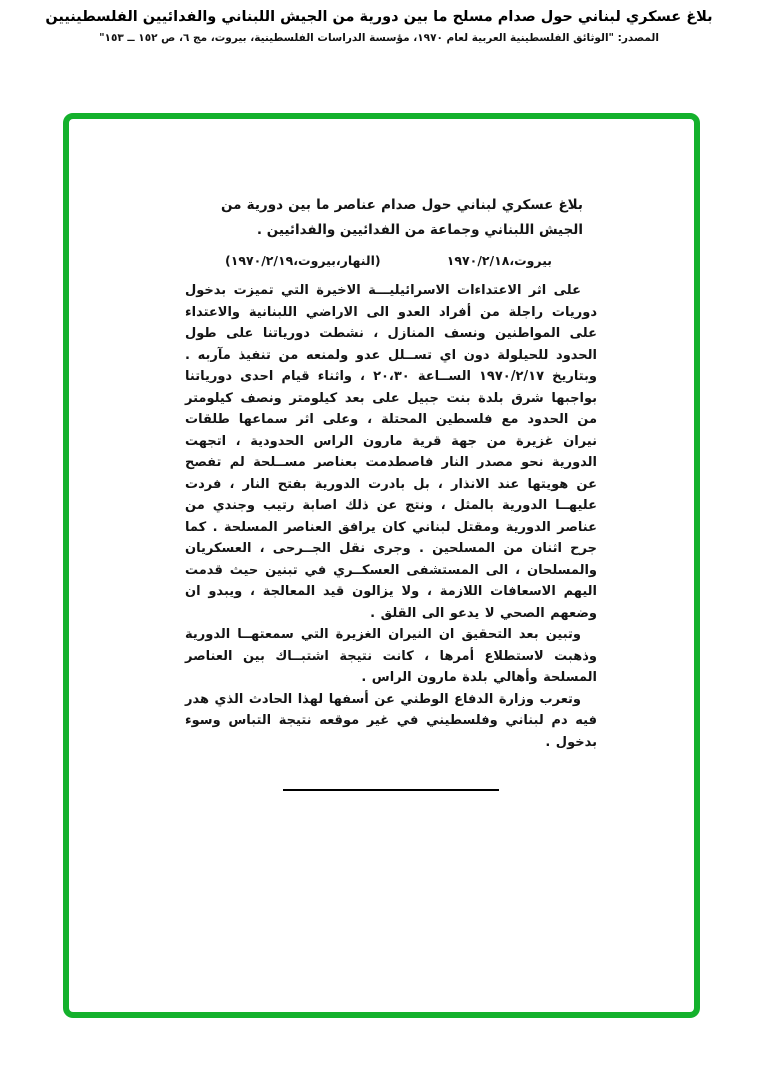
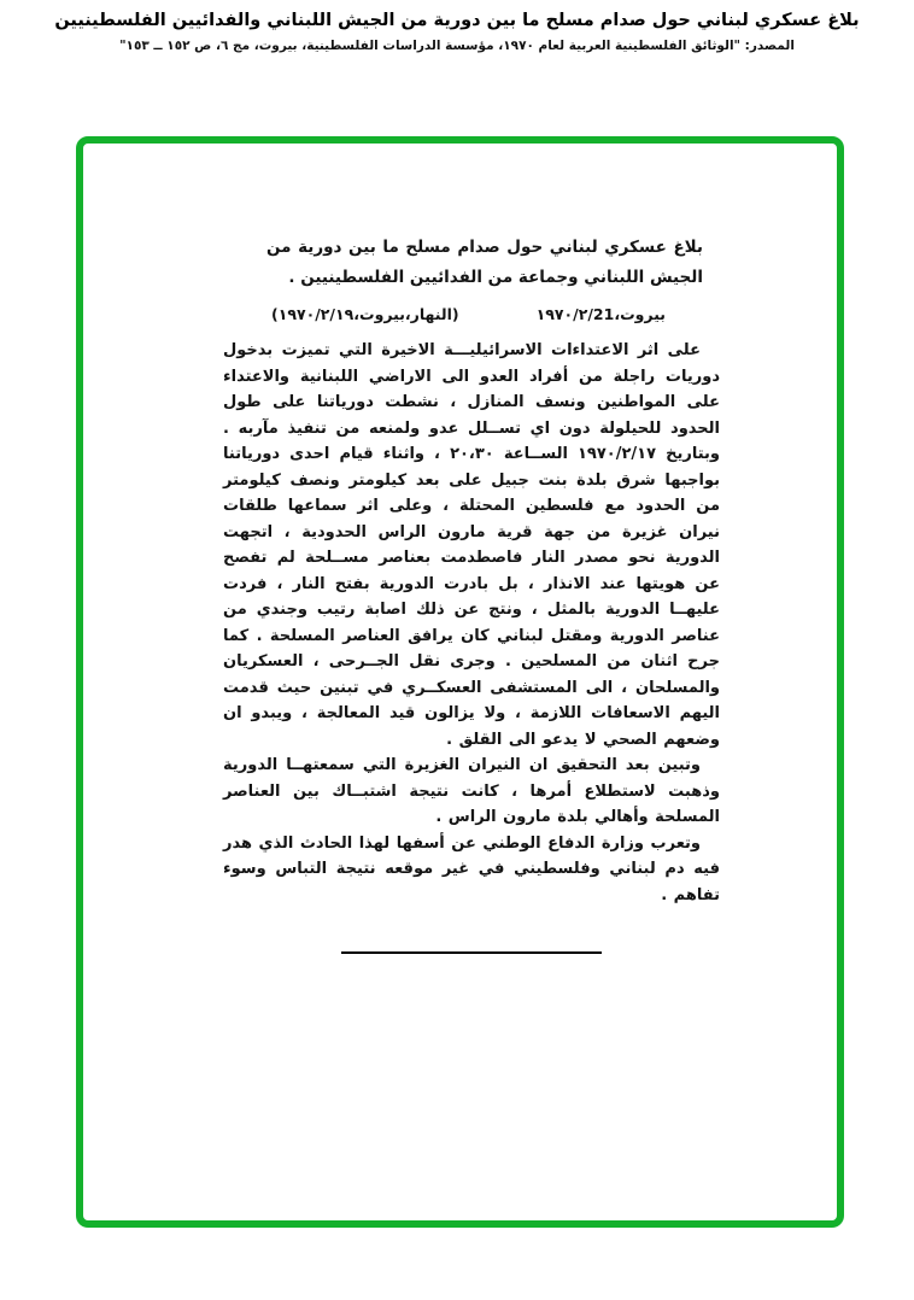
  بلاغ عسكري لبناني حول صدام مسلح ما بين دورية من الجيش اللبناني والفدائيين الفلسطينيين
  المصدر: "الوثائق الفلسطينية العربية لعام ١٩٧٠، مؤسسة الدراسات الفلسطينية، بيروت، مج ٦، ص ١٥٢ ــ ١٥٣"
- بلاغ عسكري لبناني حول صدام عناصر ما بين دورية من
+ بلاغ عسكري لبناني حول صدام مسلح ما بين دورية من
- الجيش اللبناني وجماعة من الفدائيين والفدائيين .
+ الجيش اللبناني وجماعة من الفدائيين الفلسطينيين .
- بيروت،١٩٧٠/٢/١٨
+ بيروت،١٩٧٠/٢/21
  (النهار،بيروت،١٩٧٠/٢/١٩)
  على اثر الاعتداءات الاسرائيليـــة الاخيرة التي تميزت بدخول دوريات راجلة من أفراد العدو الى الاراضي اللبنانية والاعتداء على المواطنين ونسف المنازل ، نشطت دورياتنا على طول الحدود للحيلولة دون اي تســلل عدو ولمنعه من تنفيذ مآربه . وبتاريخ ١٩٧٠/٢/١٧ الســاعة ٢٠،٣٠ ، واثناء قيام احدى دورياتنا بواجبها شرق بلدة بنت جبيل على بعد كيلومتر ونصف كيلومتر من الحدود مع فلسطين المحتلة ، وعلى اثر سماعها طلقات نيران غزيرة من جهة قرية مارون الراس الحدودية ، اتجهت الدورية نحو مصدر النار فاصطدمت بعناصر مســلحة لم تفصح عن هويتها عند الانذار ، بل بادرت الدورية بفتح النار ، فردت عليهــا الدورية بالمثل ، ونتج عن ذلك اصابة رتيب وجندي من عناصر الدورية ومقتل لبناني كان يرافق العناصر المسلحة . كما جرح اثنان من المسلحين . وجرى نقل الجــرحى ، العسكريان والمسلحان ، الى المستشفى العسكــري في تبنين حيث قدمت اليهم الاسعافات اللازمة ، ولا يزالون قيد المعالجة ، ويبدو ان وضعهم الصحي لا يدعو الى القلق .
  وتبين بعد التحقيق ان النيران الغزيرة التي سمعتهــا الدورية وذهبت لاستطلاع أمرها ، كانت نتيجة اشتبــاك بين العناصر المسلحة وأهالي بلدة مارون الراس .
- وتعرب وزارة الدفاع الوطني عن أسفها لهذا الحادث الذي هدر فيه دم لبناني وفلسطيني في غير موقعه نتيجة التباس وسوء بدخول .
+ وتعرب وزارة الدفاع الوطني عن أسفها لهذا الحادث الذي هدر فيه دم لبناني وفلسطيني في غير موقعه نتيجة التباس وسوء تفاهم .
